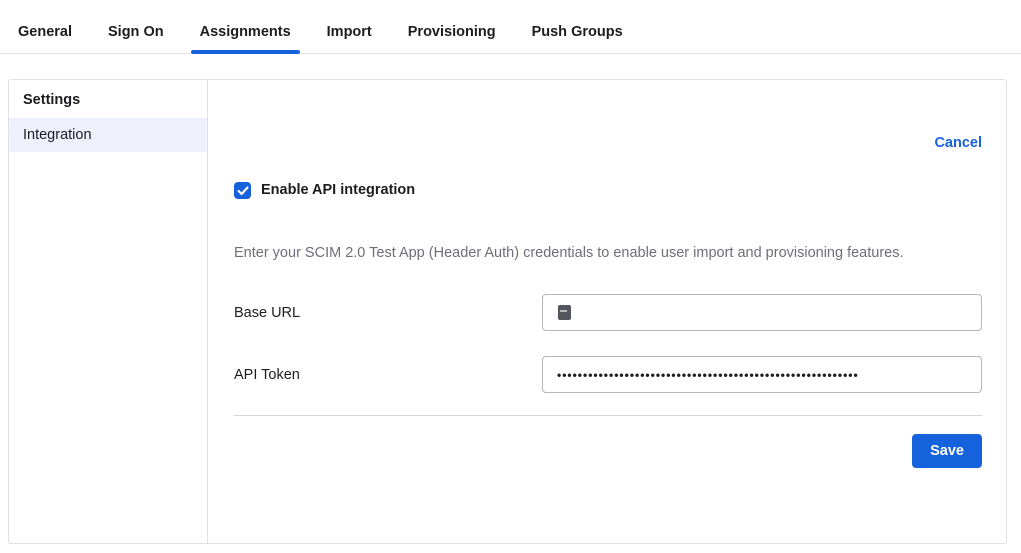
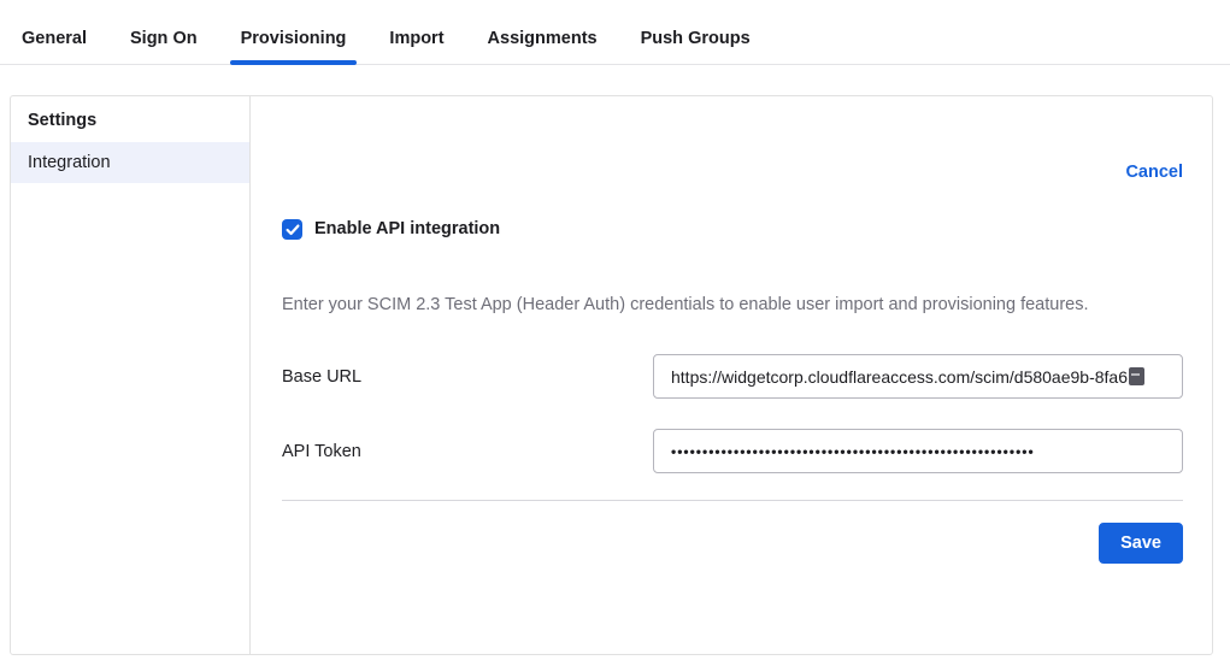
  General
  Sign On
- Assignments
+ Provisioning
  Import
- Provisioning
+ Assignments
  Push Groups
  Settings
  Integration
  Cancel
  Enable API integration
- Enter your SCIM 2.0 Test App (Header Auth) credentials to enable user import and provisioning features.
+ Enter your SCIM 2.3 Test App (Header Auth) credentials to enable user import and provisioning features.
  Base URL
+ https://widgetcorp.cloudflareaccess.com/scim/d580ae9b-8fa6
  API Token
  ••••••••••••••••••••••••••••••••••••••••••••••••••••••••••
  Save
